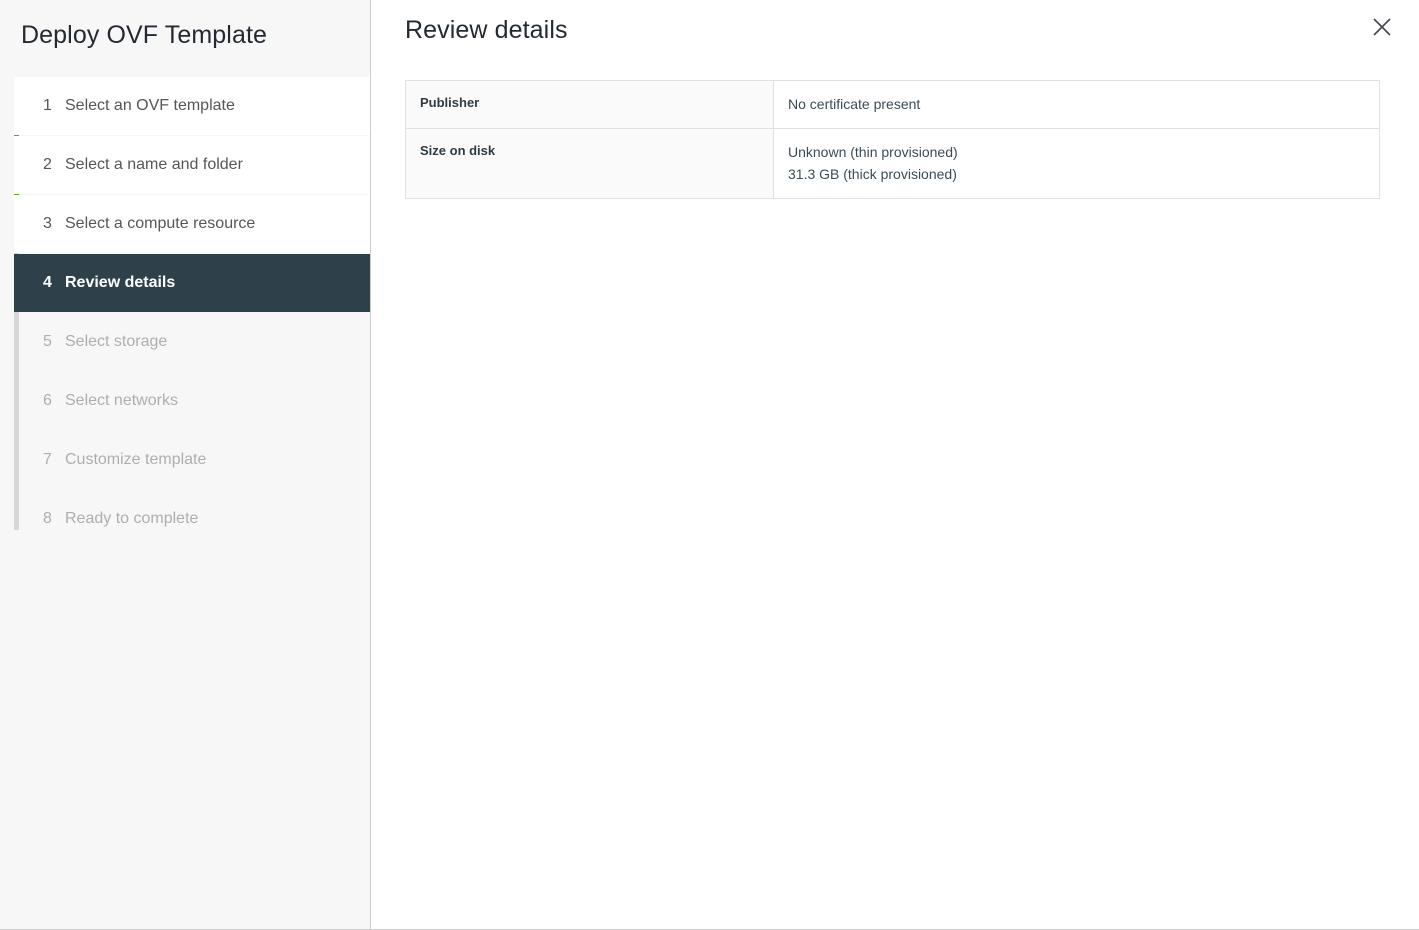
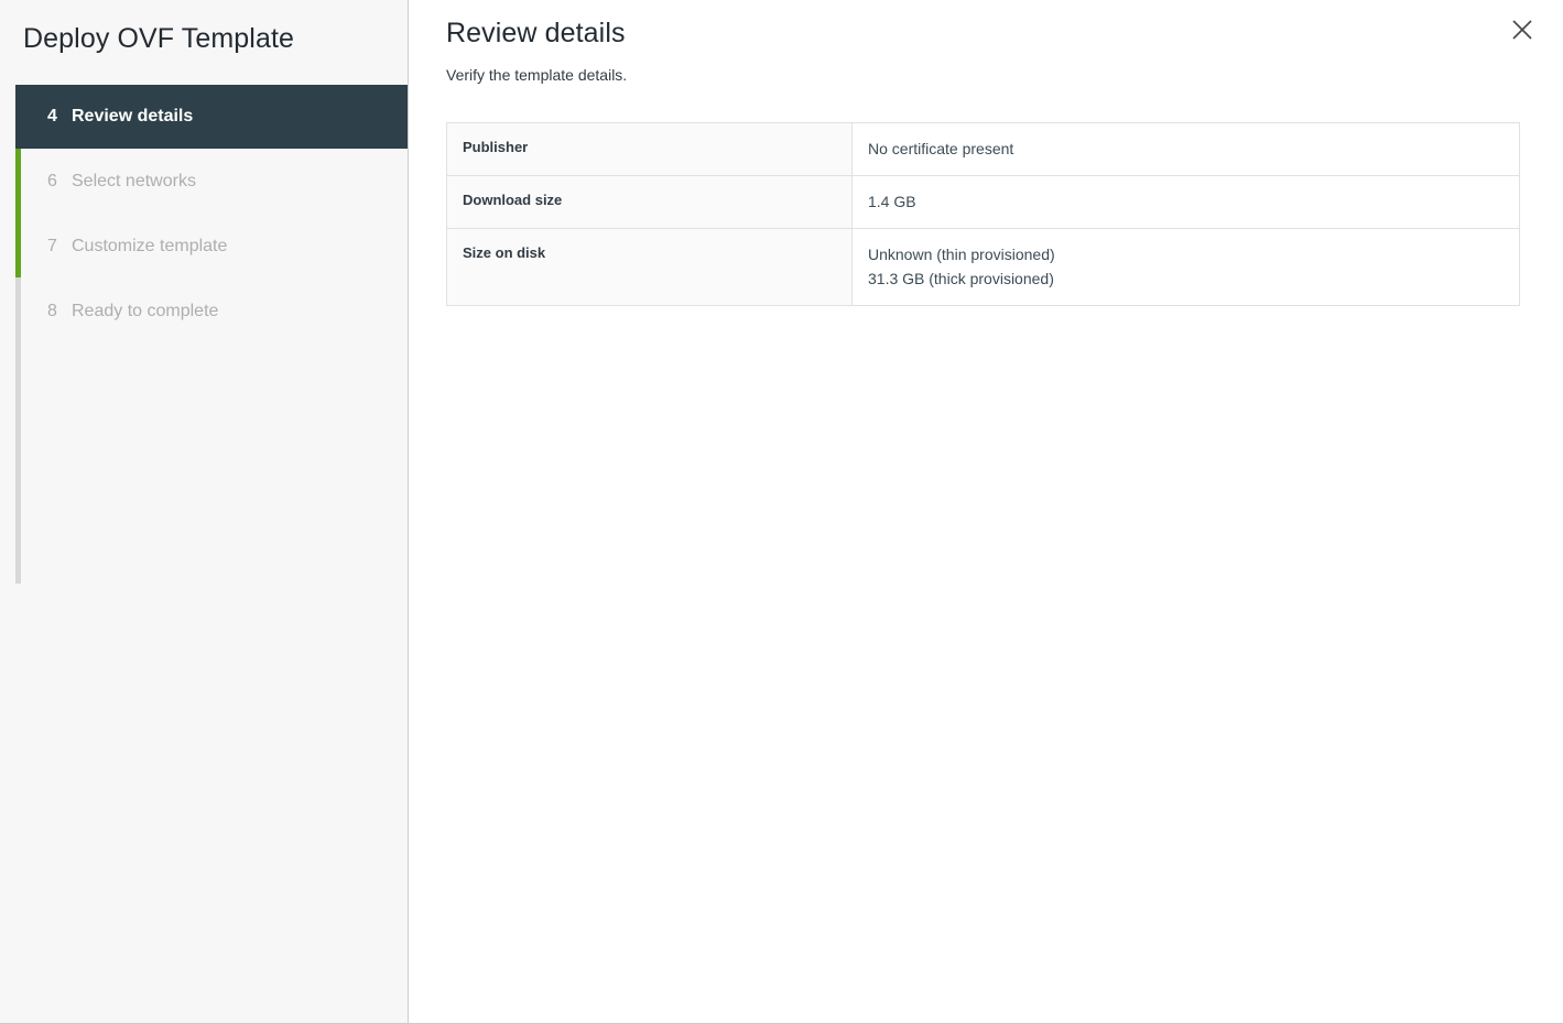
  Deploy OVF Template
- 1
- Select an OVF template
- 2
- Select a name and folder
- 3
- Select a compute resource
  4
  Review details
- 5
- Select storage
  6
  Select networks
  7
  Customize template
  8
  Ready to complete
  Review details
+ Verify the template details.
  Publisher	No certificate present
+ Download size	1.4 GB
  Size on disk	Unknown (thin provisioned) 31.3 GB (thick provisioned)
